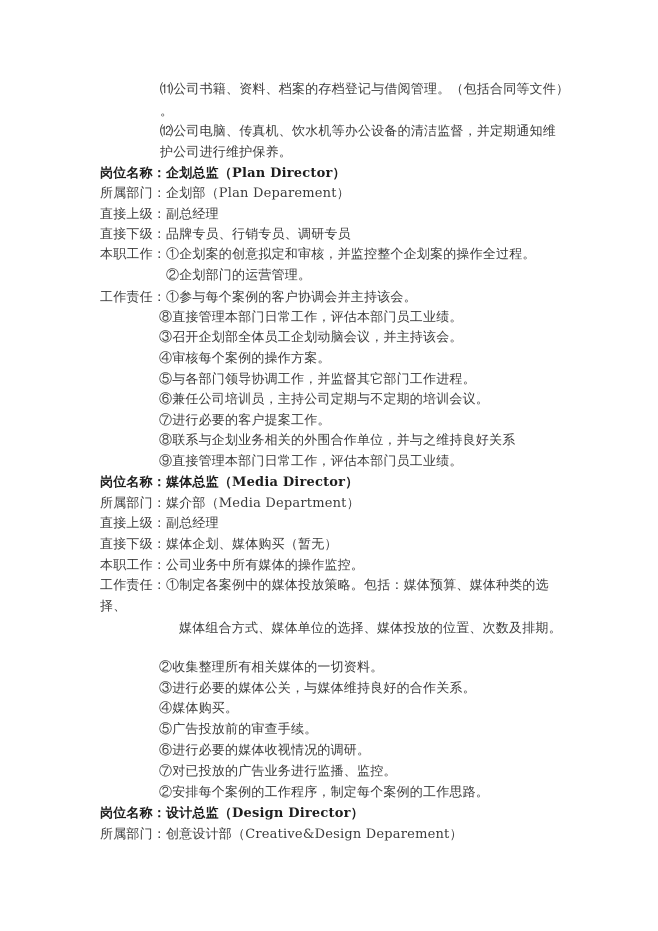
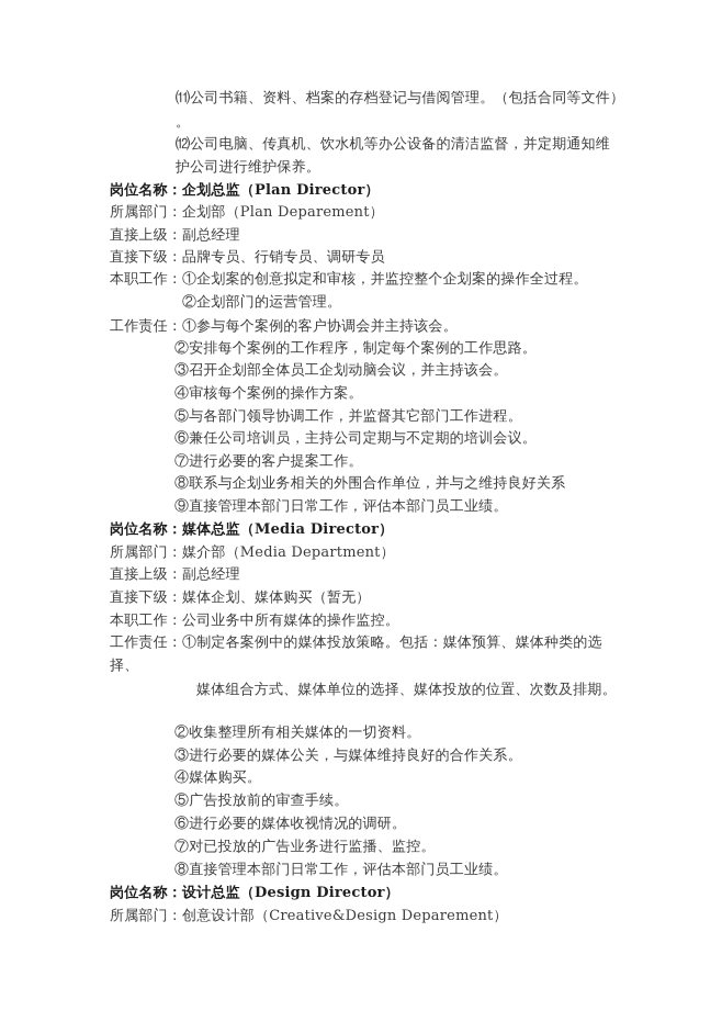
  ⑾公司书籍、资料、档案的存档登记与借阅管理。（包括合同等文件）
  。
  ⑿公司电脑、传真机、饮水机等办公设备的清洁监督，并定期通知维
  护公司进行维护保养。
  岗位名称：企划总监（Plan Director）
  所属部门：企划部（Plan Deparement）
  直接上级：副总经理
  直接下级：品牌专员、行销专员、调研专员
  本职工作：①企划案的创意拟定和审核，并监控整个企划案的操作全过程。
  ②企划部门的运营管理。
  工作责任：①参与每个案例的客户协调会并主持该会。
- ⑧直接管理本部门日常工作，评估本部门员工业绩。
+ ②安排每个案例的工作程序，制定每个案例的工作思路。
  ③召开企划部全体员工企划动脑会议，并主持该会。
  ④审核每个案例的操作方案。
  ⑤与各部门领导协调工作，并监督其它部门工作进程。
  ⑥兼任公司培训员，主持公司定期与不定期的培训会议。
  ⑦进行必要的客户提案工作。
  ⑧联系与企划业务相关的外围合作单位，并与之维持良好关系
  ⑨直接管理本部门日常工作，评估本部门员工业绩。
  岗位名称：媒体总监（Media Director）
  所属部门：媒介部（Media Department）
  直接上级：副总经理
  直接下级：媒体企划、媒体购买（暂无）
  本职工作：公司业务中所有媒体的操作监控。
  工作责任：①制定各案例中的媒体投放策略。包括：媒体预算、媒体种类的选
  择、
  媒体组合方式、媒体单位的选择、媒体投放的位置、次数及排期。
  ②收集整理所有相关媒体的一切资料。
  ③进行必要的媒体公关，与媒体维持良好的合作关系。
  ④媒体购买。
  ⑤广告投放前的审查手续。
  ⑥进行必要的媒体收视情况的调研。
  ⑦对已投放的广告业务进行监播、监控。
- ②安排每个案例的工作程序，制定每个案例的工作思路。
+ ⑧直接管理本部门日常工作，评估本部门员工业绩。
  岗位名称：设计总监（Design Director）
  所属部门：创意设计部（Creative&Design Deparement）
